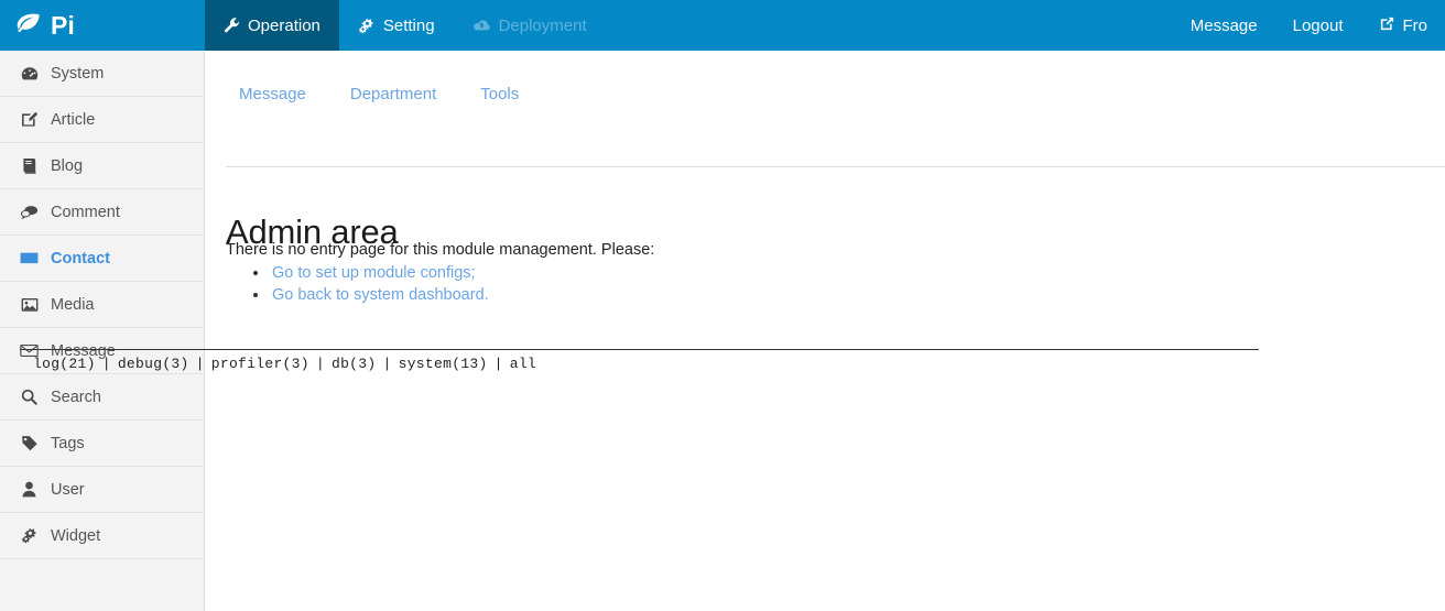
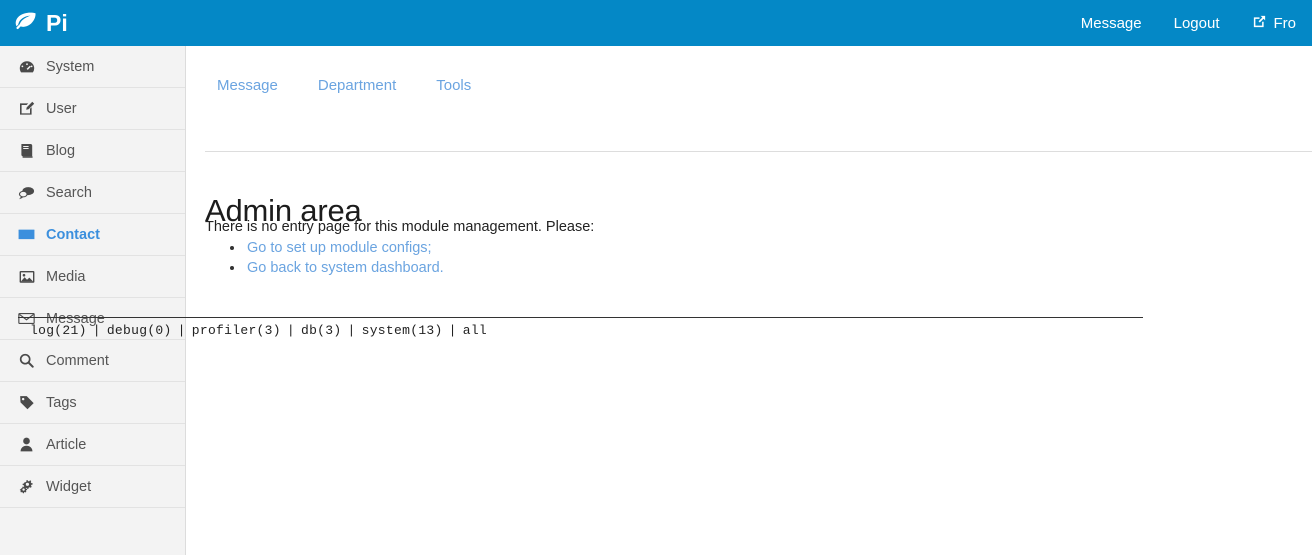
  Pi
- Operation
- Setting
- Deployment
  Message
  Logout
  Fro
  System
- Article
+ User
  Blog
- Comment
+ Search
  Contact
  Media
  Message
- Search
+ Comment
  Tags
- User
+ Article
  Widget
  Message
  Department
  Tools
  Admin area
  There is no entry page for this module management. Please:
  Go to set up module configs;
  Go back to system dashboard.
- log(21) | debug(3) | profiler(3) | db(3) | system(13) | all
+ log(21) | debug(0) | profiler(3) | db(3) | system(13) | all
